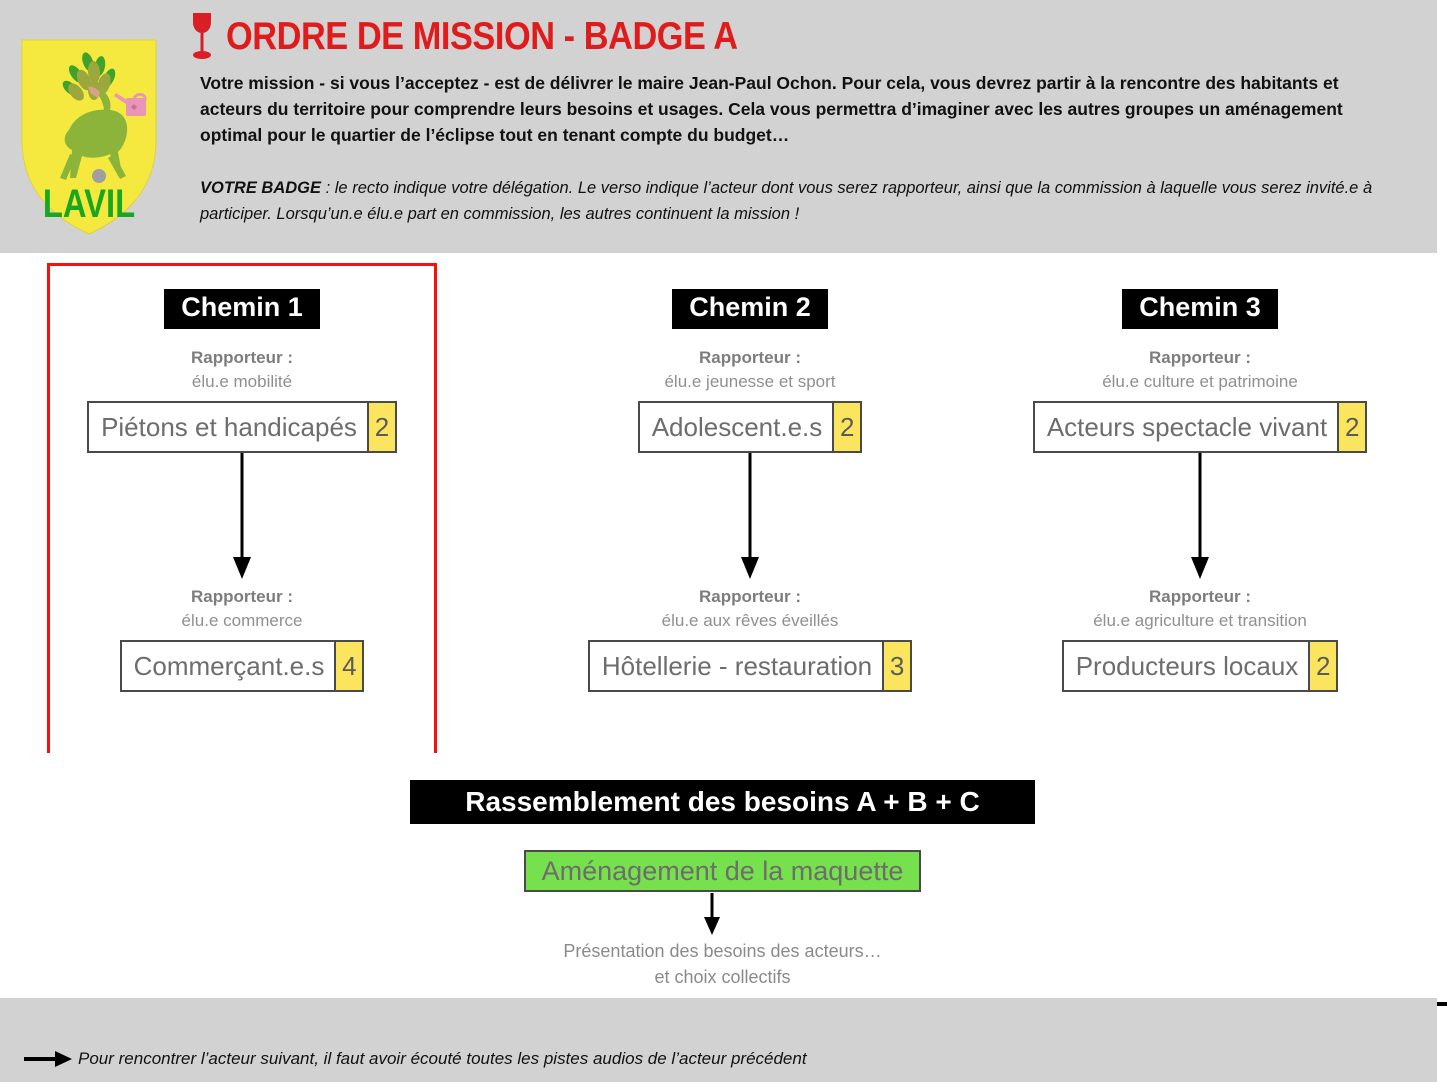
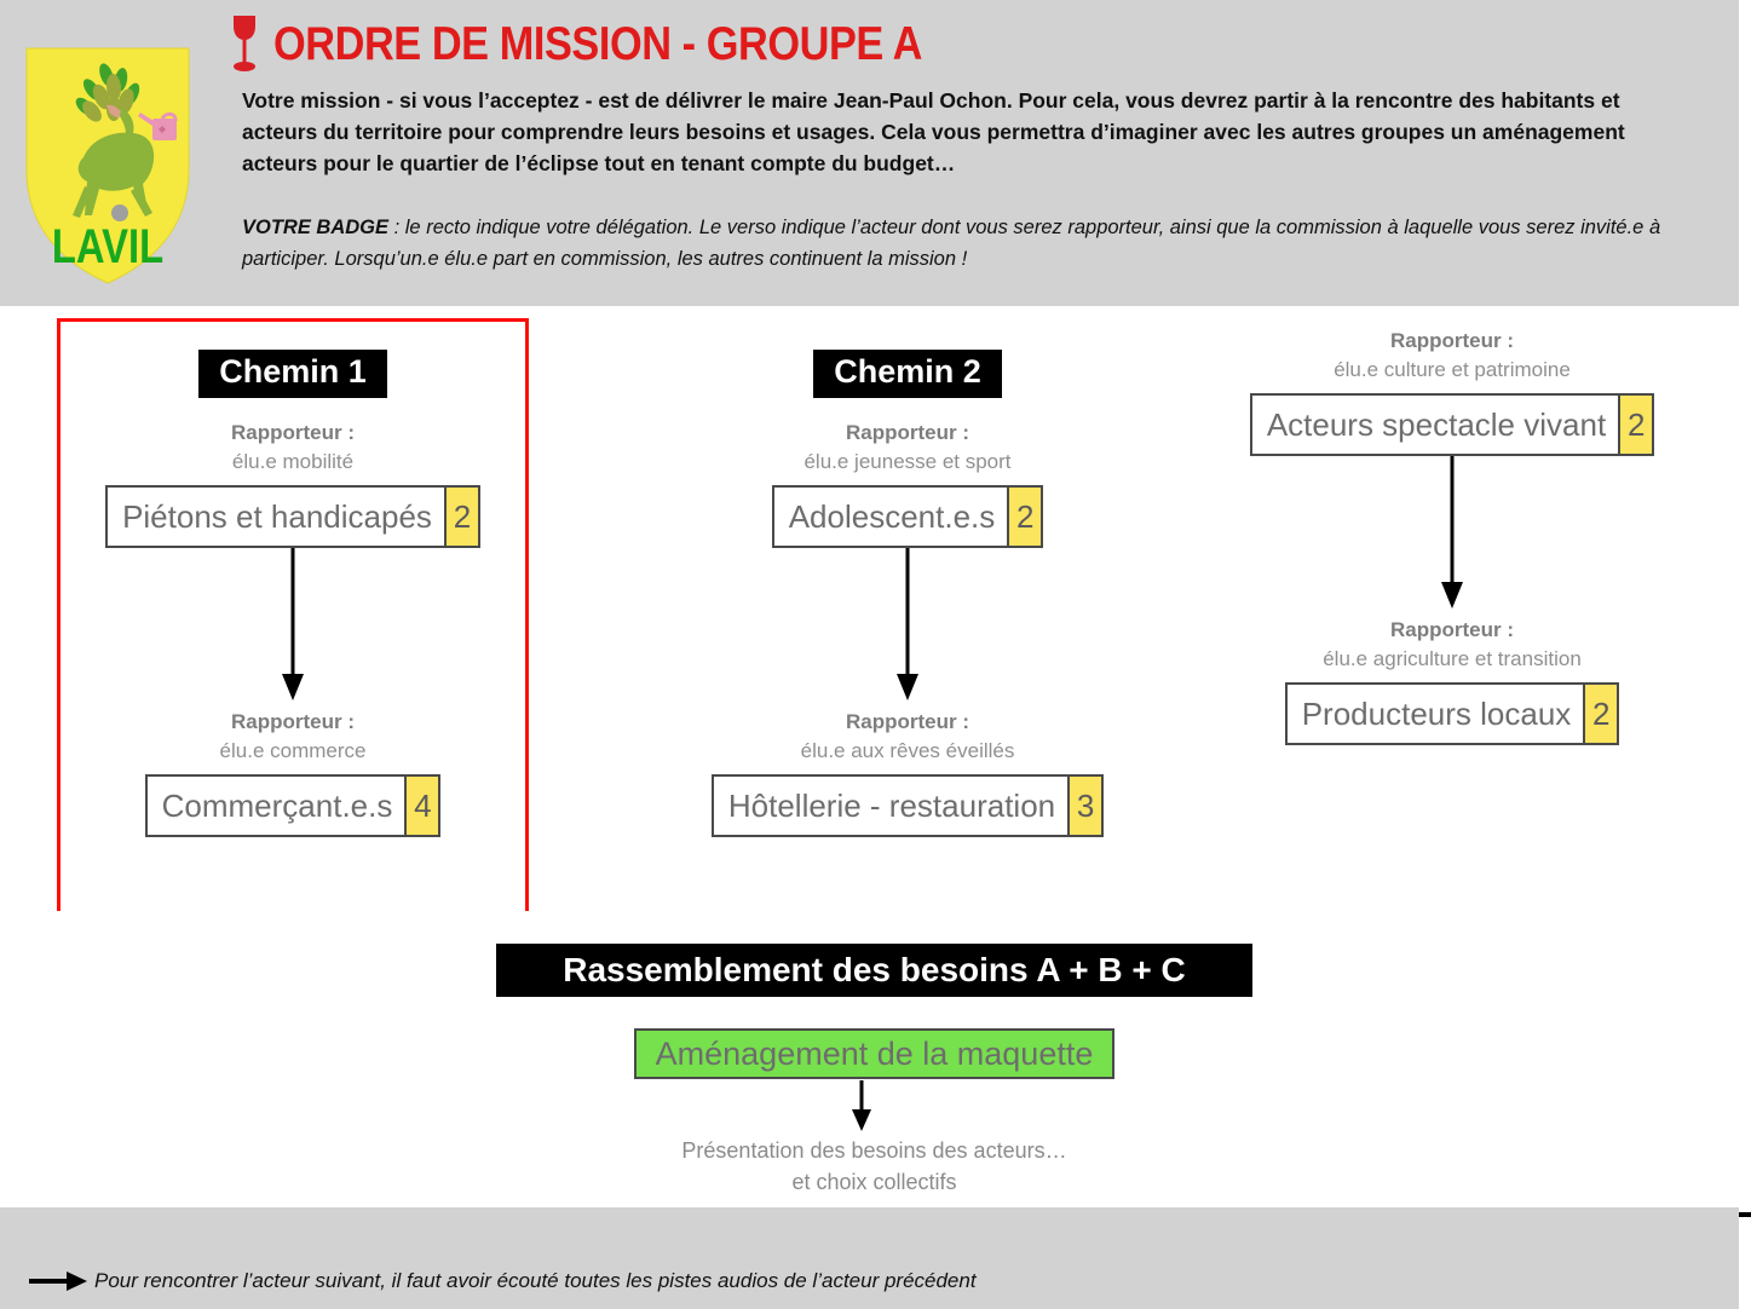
  LAVIL
- ORDRE DE MISSION - BADGE A
+ ORDRE DE MISSION - GROUPE A
- Votre mission - si vous l’acceptez - est de délivrer le maire Jean-Paul Ochon. Pour cela, vous devrez partir à la rencontre des habitants et acteurs du territoire pour comprendre leurs besoins et usages. Cela vous permettra d’imaginer avec les autres groupes un aménagement optimal pour le quartier de l’éclipse tout en tenant compte du budget…
+ Votre mission - si vous l’acceptez - est de délivrer le maire Jean-Paul Ochon. Pour cela, vous devrez partir à la rencontre des habitants et acteurs du territoire pour comprendre leurs besoins et usages. Cela vous permettra d’imaginer avec les autres groupes un aménagement acteurs pour le quartier de l’éclipse tout en tenant compte du budget…
  VOTRE BADGE : le recto indique votre délégation. Le verso indique l’acteur dont vous serez rapporteur, ainsi que la commission à laquelle vous serez invité.e à participer. Lorsqu’un.e élu.e part en commission, les autres continuent la mission !
  Chemin 1
  Rapporteur :
  élu.e mobilité
  Piétons et handicapés
  2
  Rapporteur :
  élu.e commerce
  Commerçant.e.s
  4
  Chemin 2
  Rapporteur :
  élu.e jeunesse et sport
  Adolescent.e.s
  2
  Rapporteur :
  élu.e aux rêves éveillés
  Hôtellerie - restauration
  3
- Chemin 3
  Rapporteur :
  élu.e culture et patrimoine
  Acteurs spectacle vivant
  2
  Rapporteur :
  élu.e agriculture et transition
  Producteurs locaux
  2
  Rassemblement des besoins A + B + C
  Aménagement de la maquette
  Présentation des besoins des acteurs…
  et choix collectifs
  Pour rencontrer l’acteur suivant, il faut avoir écouté toutes les pistes audios de l’acteur précédent
